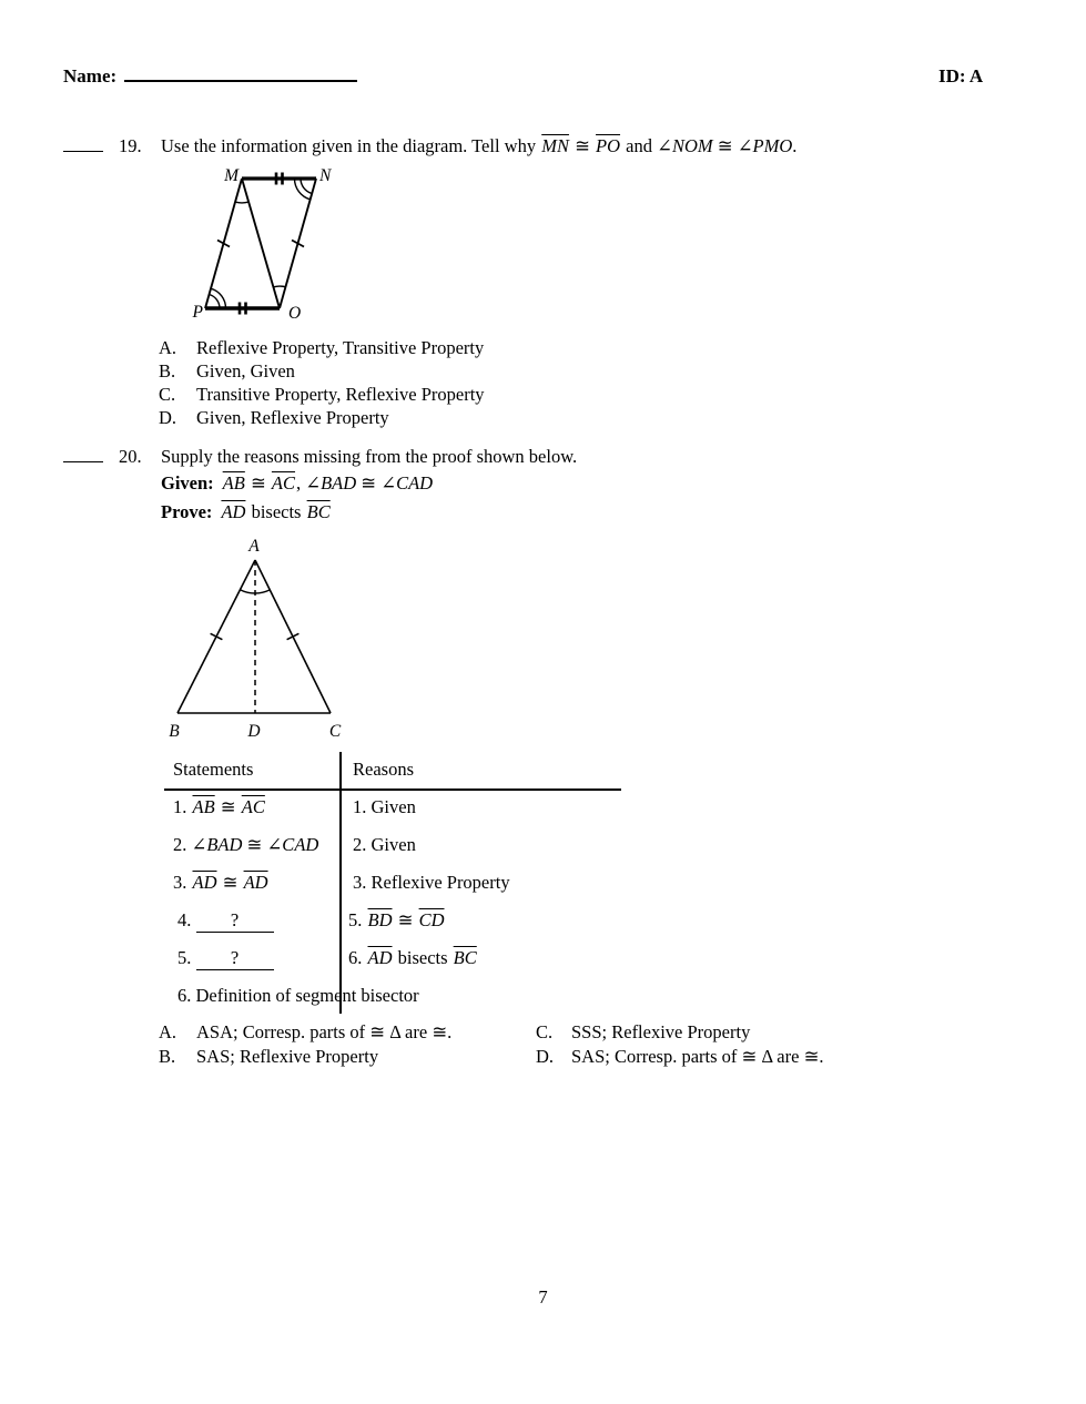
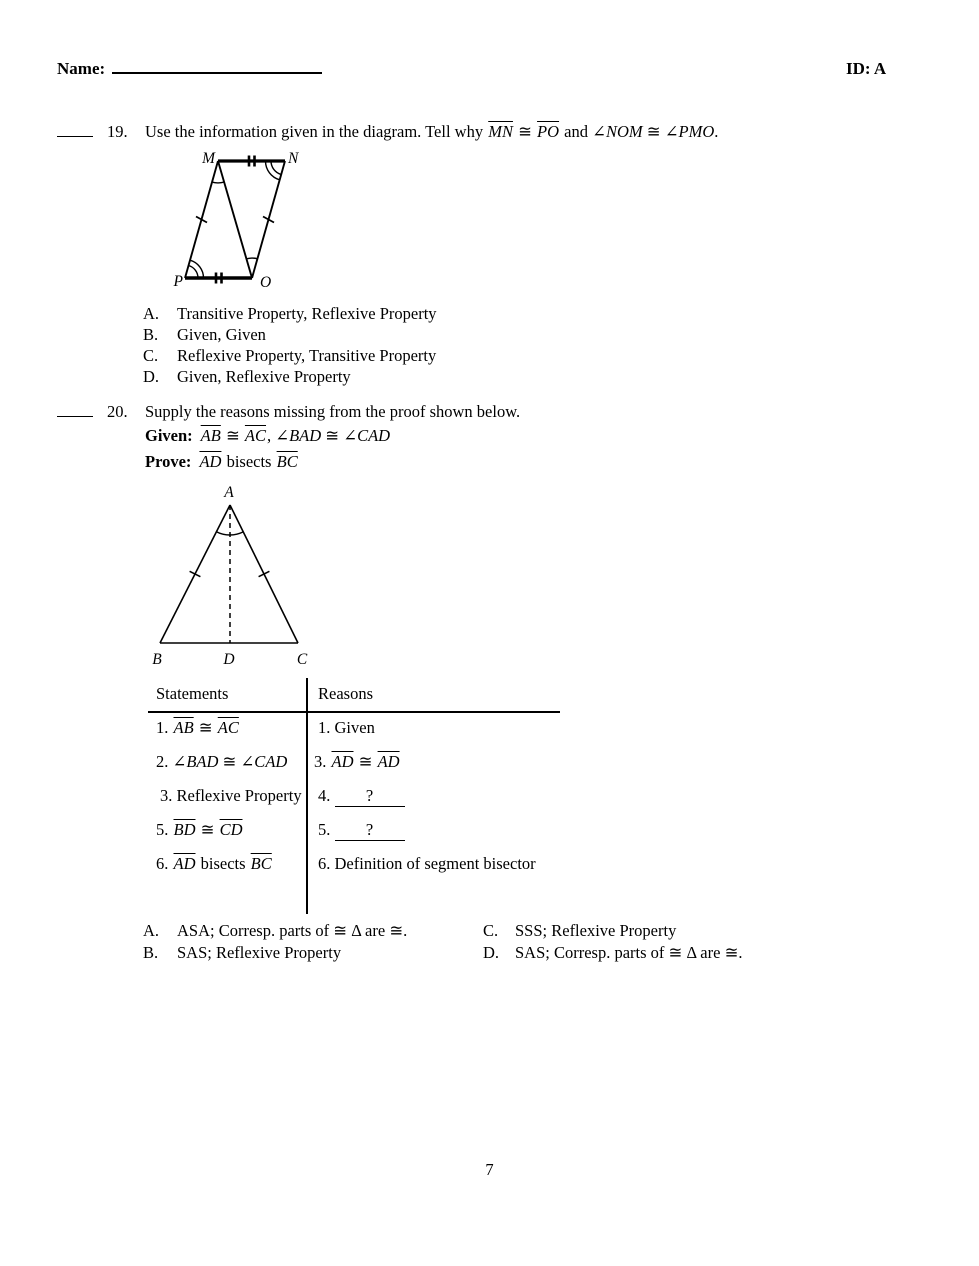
  Name:
  ID: A
  19. Use the information given in the diagram. Tell why MN ≅ PO and ∠NOM ≅ ∠PMO.
  M
  N
  P
  O
- A. Reflexive Property, Transitive Property
+ A. Transitive Property, Reflexive Property
  B. Given, Given
- C. Transitive Property, Reflexive Property
+ C. Reflexive Property, Transitive Property
  D. Given, Reflexive Property
  20. Supply the reasons missing from the proof shown below.
  Given: AB ≅ AC, ∠BAD ≅ ∠CAD
  Prove: AD bisects BC
  A
  B
  C
  D
  Statements
  Reasons
  1. AB ≅ AC
  1. Given
  2. ∠BAD ≅ ∠CAD
- 2. Given
  3. AD ≅ AD
  3. Reflexive Property
  4. ?
  5. BD ≅ CD
  5. ?
  6. AD bisects BC
  6. Definition of segment bisector
  A. ASA; Corresp. parts of ≅ Δ are ≅.
  B. SAS; Reflexive Property
  C. SSS; Reflexive Property
  D. SAS; Corresp. parts of ≅ Δ are ≅.
  7
